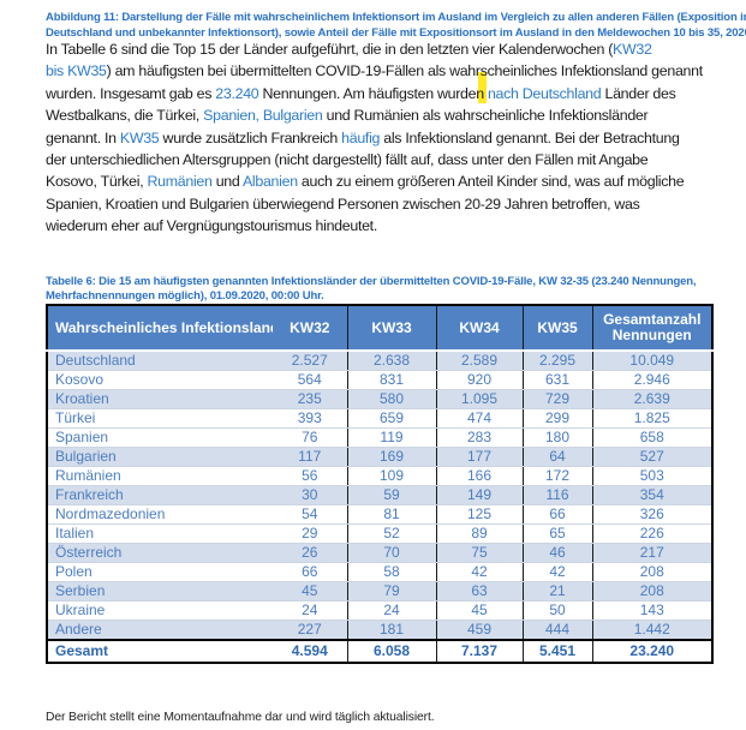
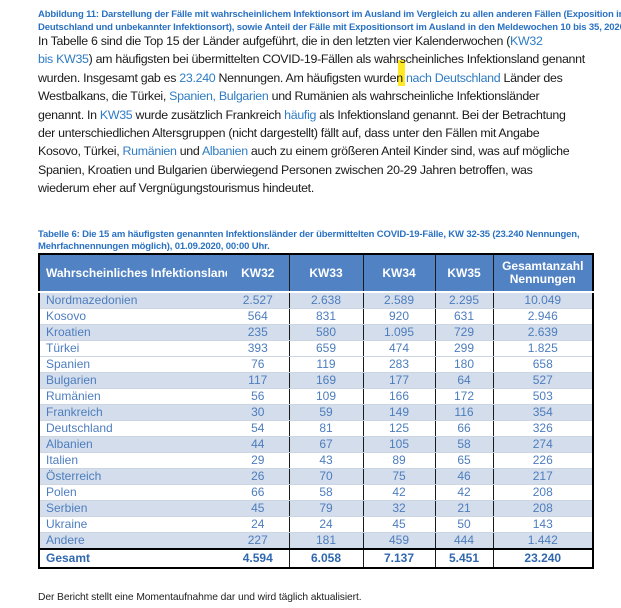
  Abbildung 11: Darstellung der Fälle mit wahrscheinlichem Infektionsort im Ausland im Vergleich zu allen anderen Fällen (Exposition i
  Deutschland und unbekannter Infektionsort), sowie Anteil der Fälle mit Expositionsort im Ausland in den Meldewochen 10 bis 35, 202
  In Tabelle 6 sind die Top 15 der Länder aufgeführt, die in den letzten vier Kalenderwochen (KW32
  bis KW35) am häufigsten bei übermittelten COVID-19-Fällen als wahcheinliches Infektionsland genannt
  wurden. Insgesamt gab es 23.240 Nennungen. Am häufigsten wurde nach Deutschland Länder des
  Westbalkans, die Türkei, Spanien, Bulgarien und Rumänien als wahrscheinliche Infektionsländer
  genannt. In KW35 wurde zusätzlich Frankreich häufig als Infektionsland genannt. Bei der Betrachtung
  der unterschiedlichen Altersgruppen (nicht dargestellt) fällt auf, dass unter den Fällen mit Angabe
  Kosovo, Türkei, Rumänien und Albanien auch zu einem größeren Anteil Kinder sind, was auf mögliche
  Spanien, Kroatien und Bulgarien überwiegend Personen zwischen 20-29 Jahren betroffen, was
  wiederum eher auf Vergnügungstourismus hindeutet.
  Tabelle 6: Die 15 am häufigsten genannten Infektionsländer der übermittelten COVID-19-Fälle, KW 32-35 (23.240 Nennungen,
  Mehrfachnennungen möglich), 01.09.2020, 00:00 Uhr.
  Wahrscheinliches Infektionslan	KW32	KW33	KW34	KW35	Gesamtanzahl Nennungen
- Deutschland	2.527	2.638	2.589	2.295	10.049
+ Nordmazedonien	2.527	2.638	2.589	2.295	10.049
  Kosovo	564	831	920	631	2.946
  Kroatien	235	580	1.095	729	2.639
  Türkei	393	659	474	299	1.825
  Spanien	76	119	283	180	658
  Bulgarien	117	169	177	64	527
  Rumänien	56	109	166	172	503
  Frankreich	30	59	149	116	354
- Nordmazedonien	54	81	125	66	326
+ Deutschland	54	81	125	66	326
+ Albanien	44	67	105	58	274
- Italien	29	52	89	65	226
+ Italien	29	43	89	65	226
  Österreich	26	70	75	46	217
  Polen	66	58	42	42	208
- Serbien	45	79	63	21	208
+ Serbien	45	79	32	21	208
  Ukraine	24	24	45	50	143
  Andere	227	181	459	444	1.442
  Gesamt	4.594	6.058	7.137	5.451	23.240
  Der Bericht stellt eine Momentaufnahme dar und wird täglich aktualisiert.
